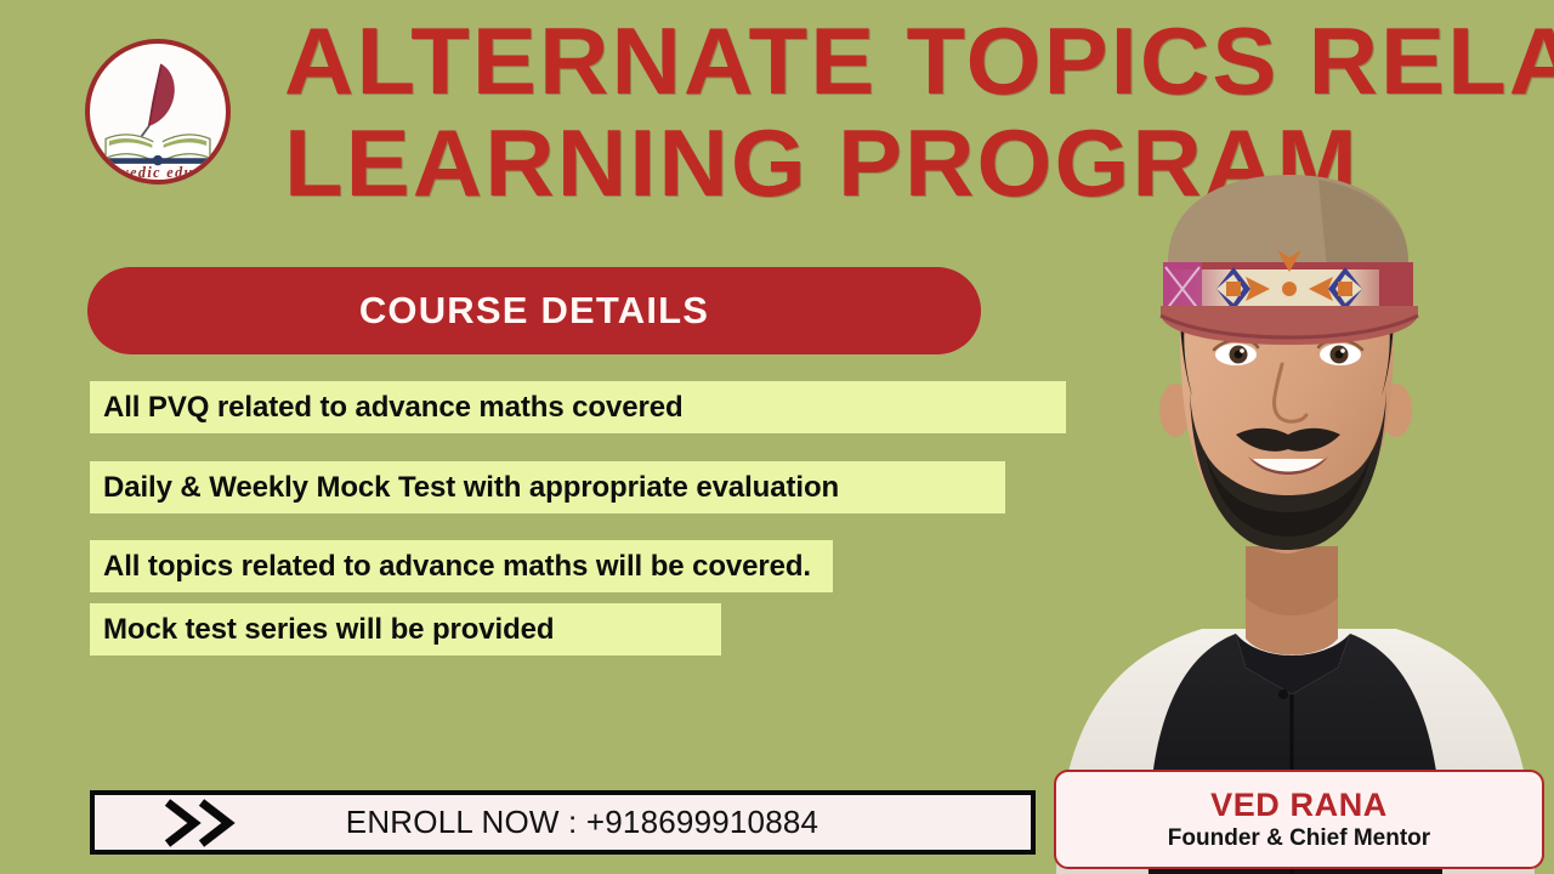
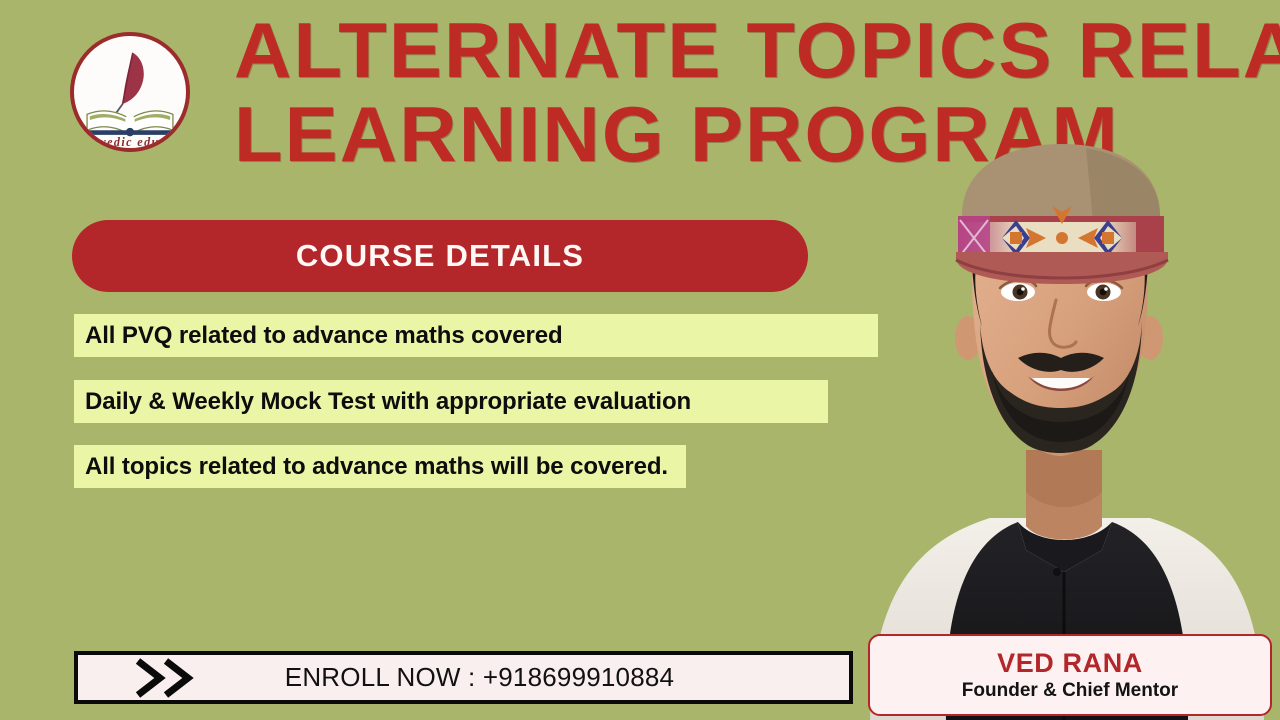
  edic ed
  ALTERNATE TOPICS RELA
  LEARNING PROGRAM
  COURSE DETAILS
  All PVQ related to advance maths covered
  Daily & Weekly Mock Test with appropriate evaluation
  All topics related to advance maths will be covered.
- Mock test series will be provided
  VED RANA
  Founder & Chief Mentor
  ENROLL NOW : +918699910884
